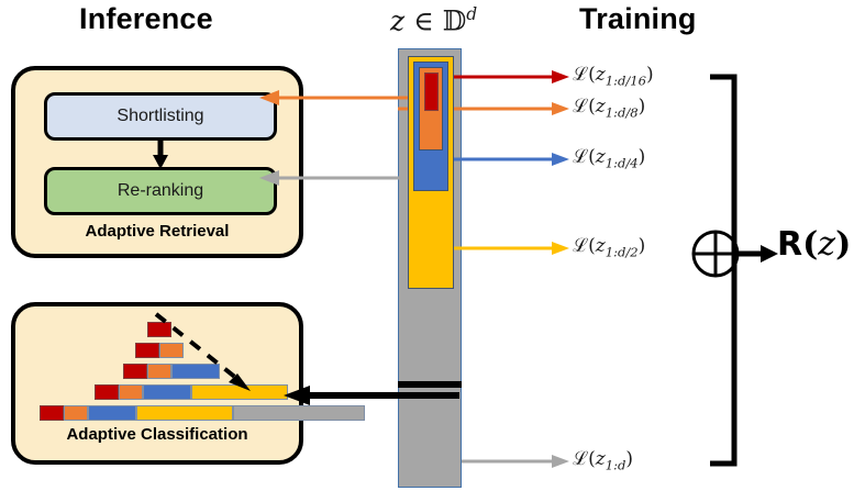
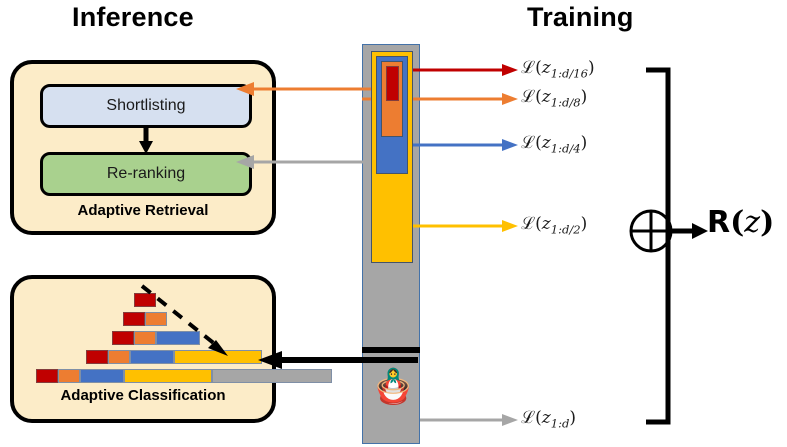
  Inference
  Training
- z ∈ 𝔻d
  Shortlisting
  Re-ranking
  Adaptive Retrieval
  Adaptive Classification
+ 🪆
  ℒ(z1:d/16)
  ℒ(z1:d/8)
  ℒ(z1:d/4)
  ℒ(z1:d/2)
  ℒ(z1:d)
  𝗥(z)
